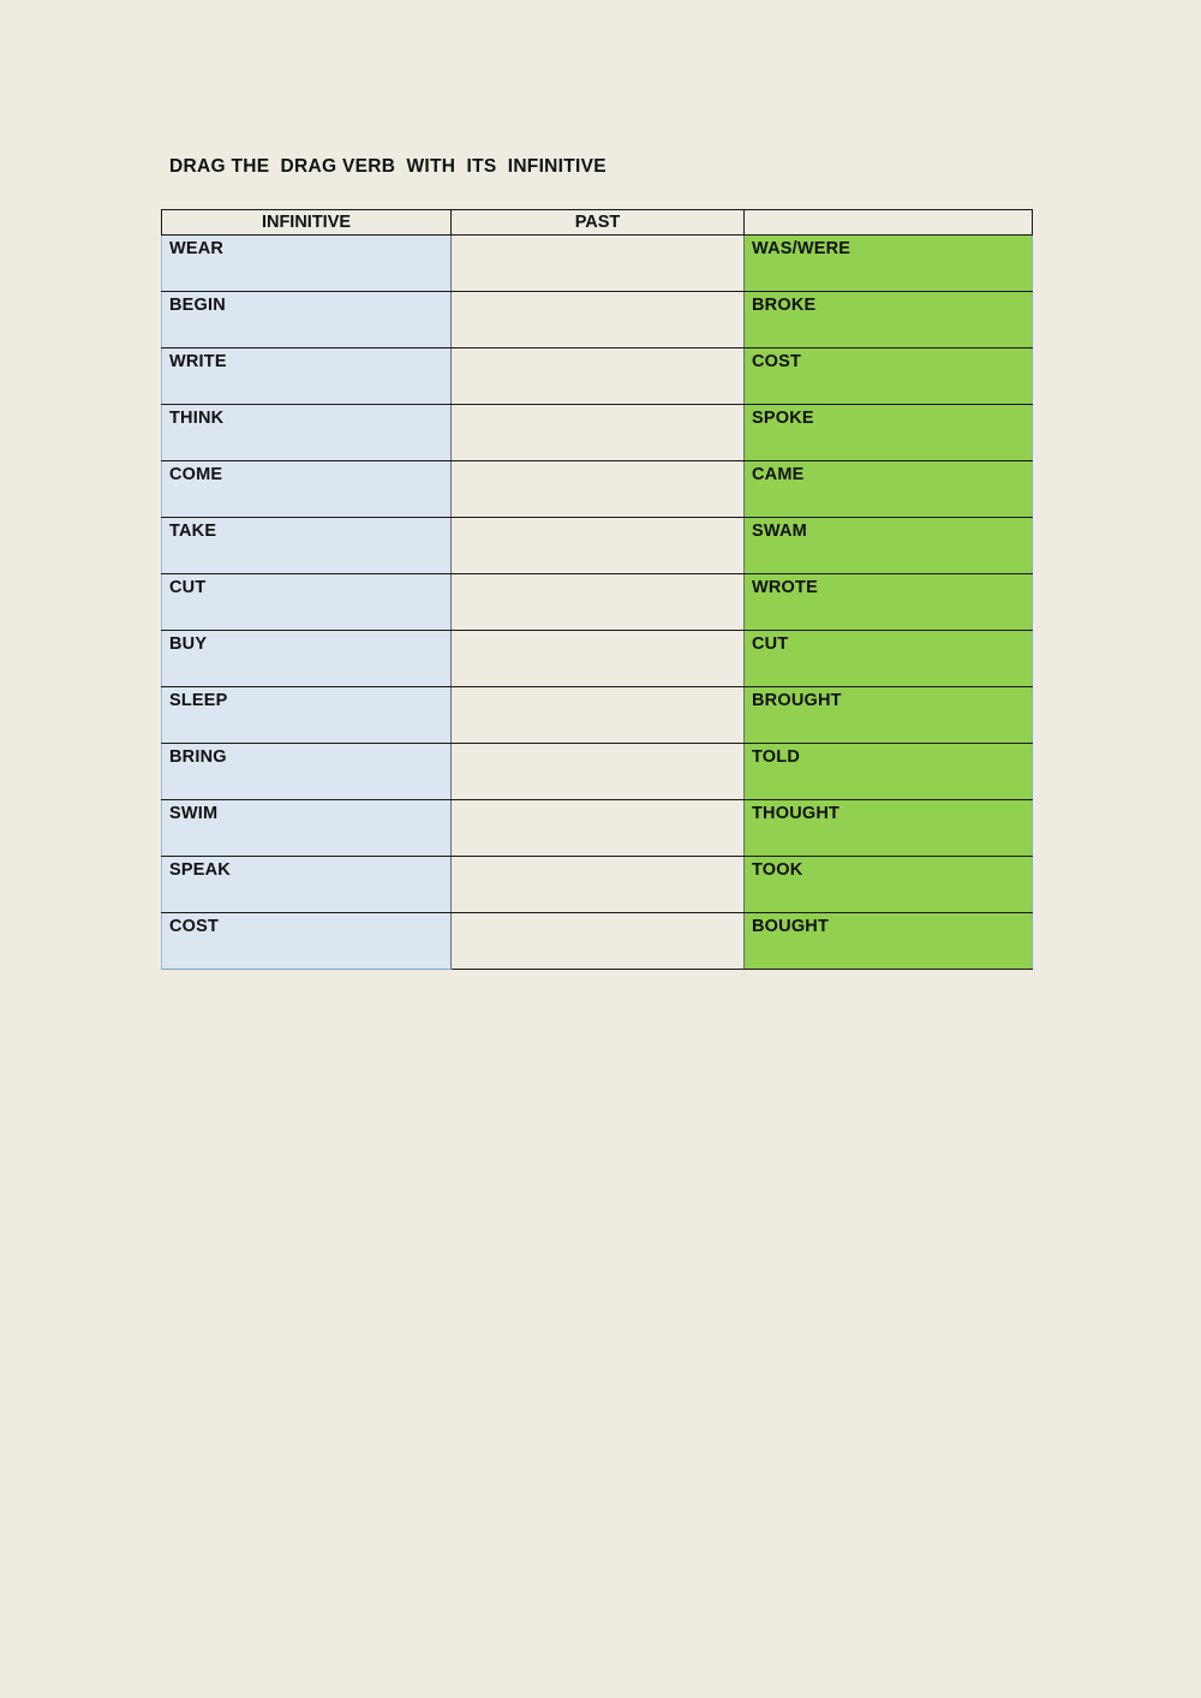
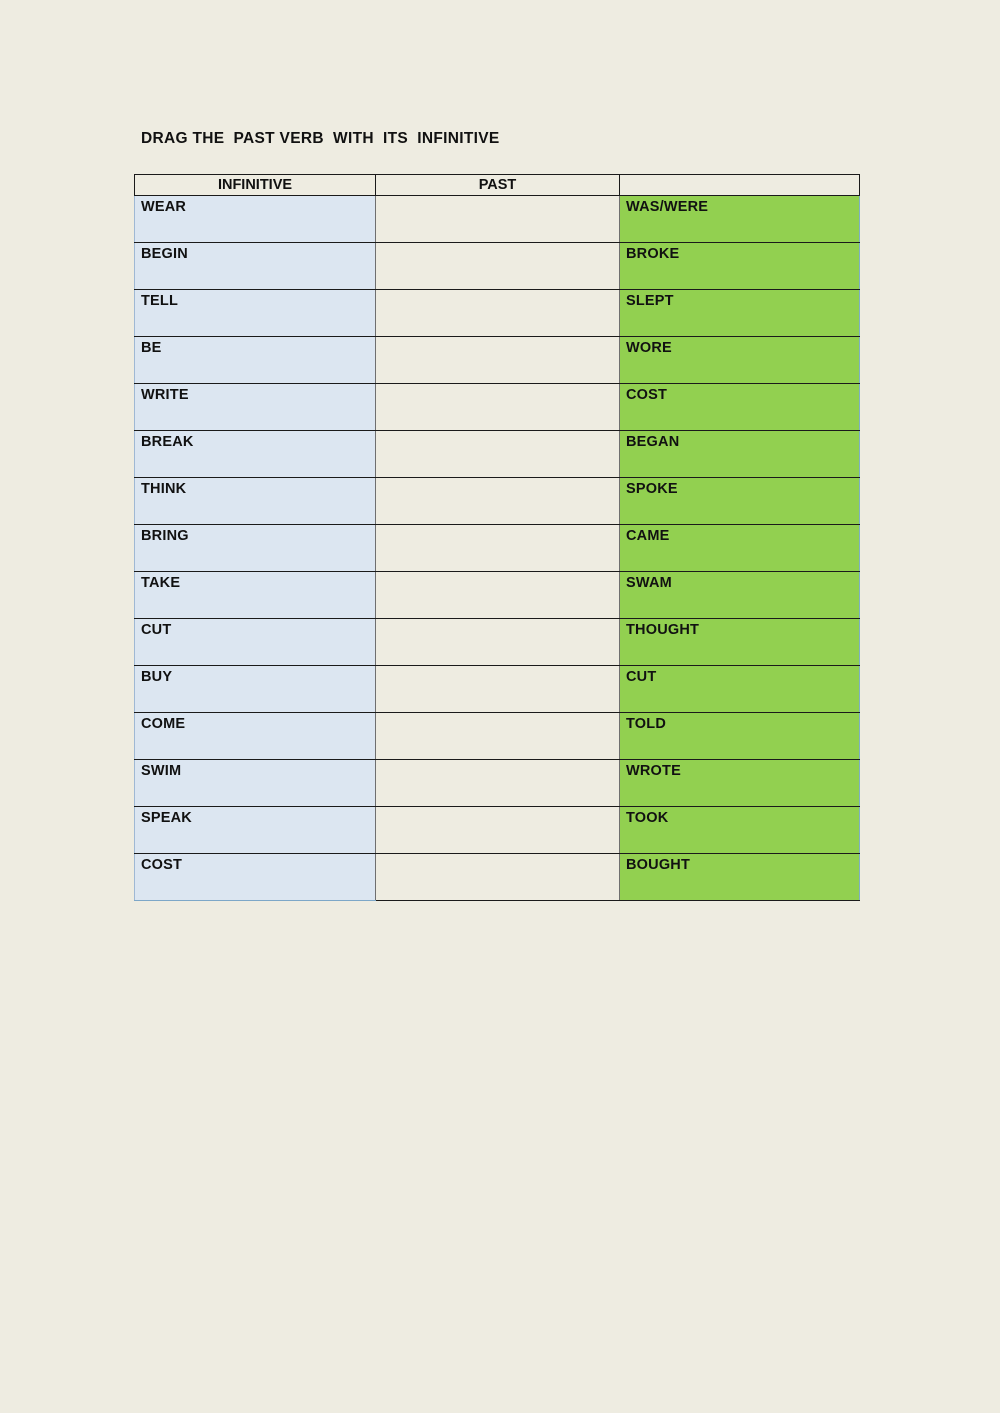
- DRAG THE DRAG VERB WITH ITS INFINITIVE
+ DRAG THE PAST VERB WITH ITS INFINITIVE
  INFINITIVE	PAST
  WEAR		WAS/WERE
  BEGIN		BROKE
+ TELL		SLEPT
+ BE		WORE
  WRITE		COST
+ BREAK		BEGAN
  THINK		SPOKE
- COME		CAME
+ BRING		CAME
  TAKE		SWAM
- CUT		WROTE
+ CUT		THOUGHT
  BUY		CUT
- SLEEP		BROUGHT
- BRING		TOLD
+ COME		TOLD
- SWIM		THOUGHT
+ SWIM		WROTE
  SPEAK		TOOK
  COST		BOUGHT
